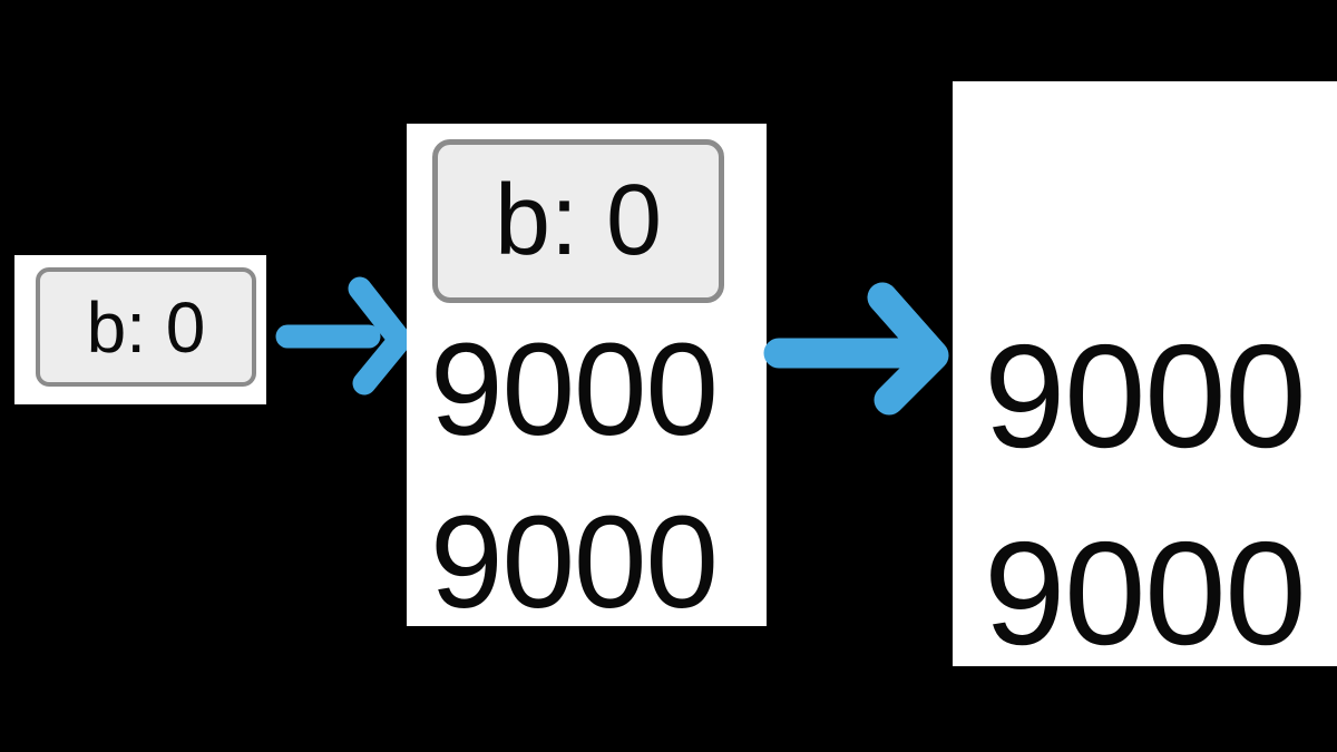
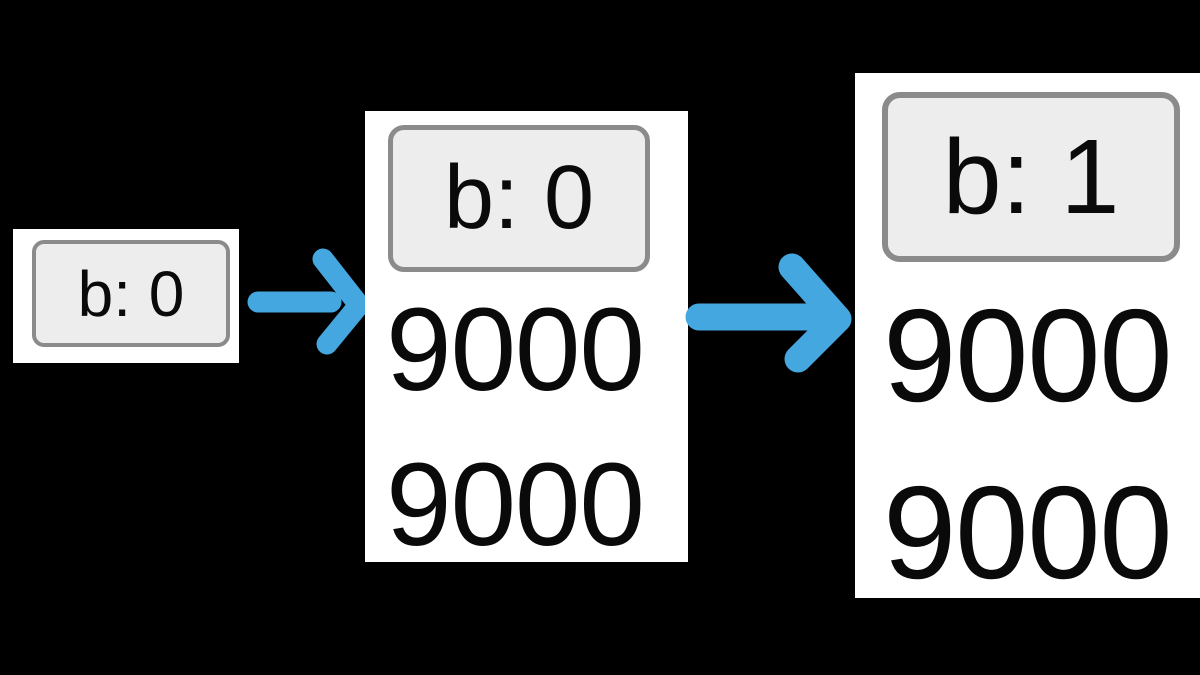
  b: 0
  b: 0
  9000
  9000
+ b: 1
  9000
  9000
